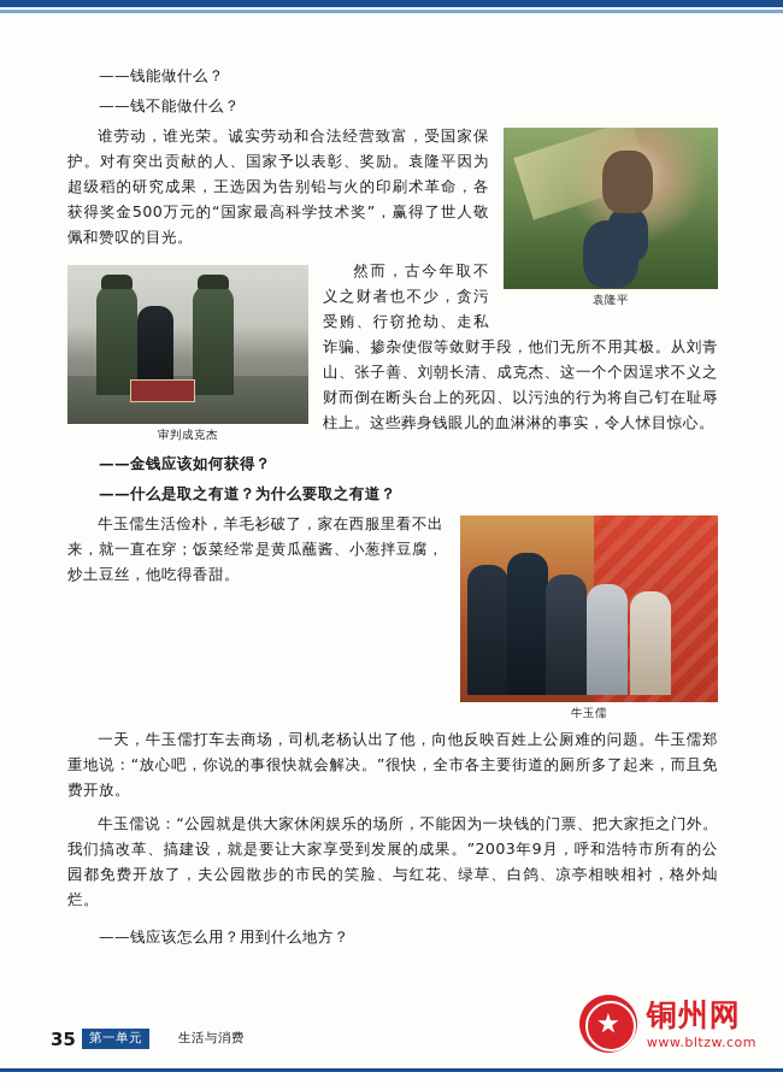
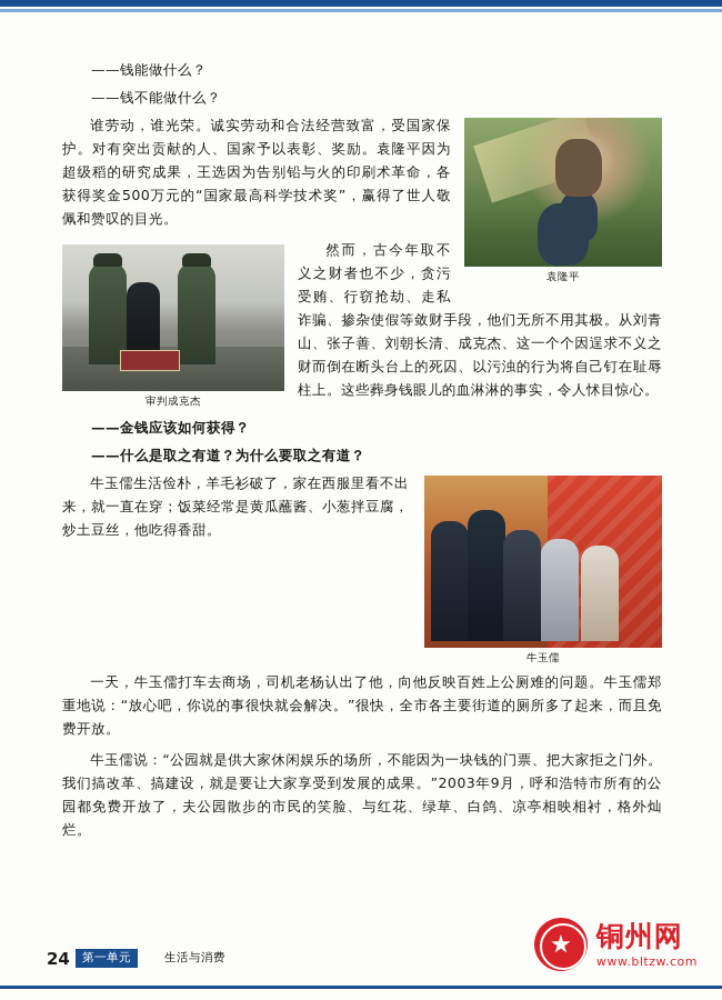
  ——钱能做什么？
  ——钱不能做什么？
  袁隆平
  谁劳动，谁光荣。诚实劳动和合法经营致富，受国家保护。对有突出贡献的人、国家予以表彰、奖励。袁隆平因为超级稻的研究成果，王选因为告别铅与火的印刷术革命，各获得奖金500万元的“国家最高科学技术奖”，赢得了世人敬佩和赞叹的目光。
  审判成克杰
  然而，古今年取不义之财者也不少，贪污受贿、行窃抢劫、走私诈骗、掺杂使假等敛财手段，他们无所不用其极。从刘青山、张子善、刘朝长清、成克杰、这一个个因逞求不义之财而倒在断头台上的死囚、以污浊的行为将自己钉在耻辱柱上。这些葬身钱眼儿的血淋淋的事实，令人怵目惊心。
  ——金钱应该如何获得？
  ——什么是取之有道？为什么要取之有道？
  牛玉儒
  牛玉儒生活俭朴，羊毛衫破了，家在西服里看不出来，就一直在穿；饭菜经常是黄瓜蘸酱、小葱拌豆腐，炒土豆丝，他吃得香甜。
  一天，牛玉儒打车去商场，司机老杨认出了他，向他反映百姓上公厕难的问题。牛玉儒郑重地说：“放心吧，你说的事很快就会解决。”很快，全市各主要街道的厕所多了起来，而且免费开放。
  牛玉儒说：“公园就是供大家休闲娱乐的场所，不能因为一块钱的门票、把大家拒之门外。我们搞改革、搞建设，就是要让大家享受到发展的成果。”2003年9月，呼和浩特市所有的公园都免费开放了，夫公园散步的市民的笑脸、与红花、绿草、白鸽、凉亭相映相衬，格外灿烂。
- ——钱应该怎么用？用到什么地方？
- 35
+ 24
  第一单元
  生活与消费
  铜州网
  www.bltzw.com
